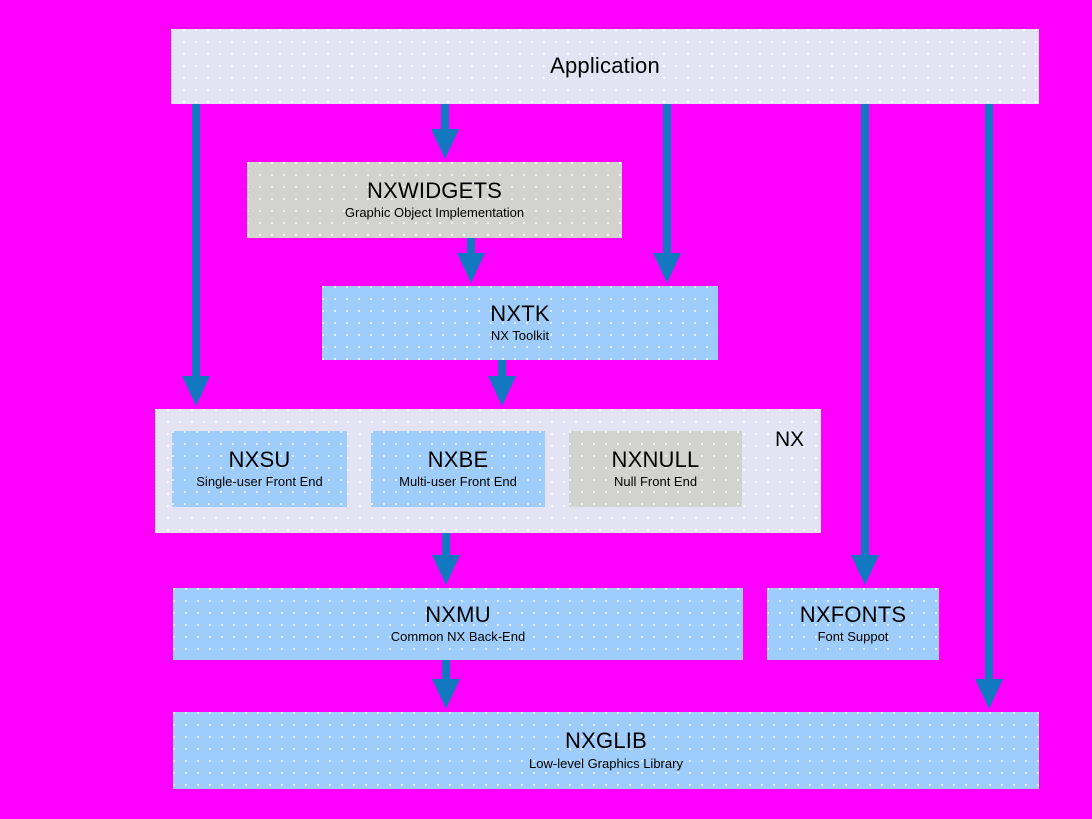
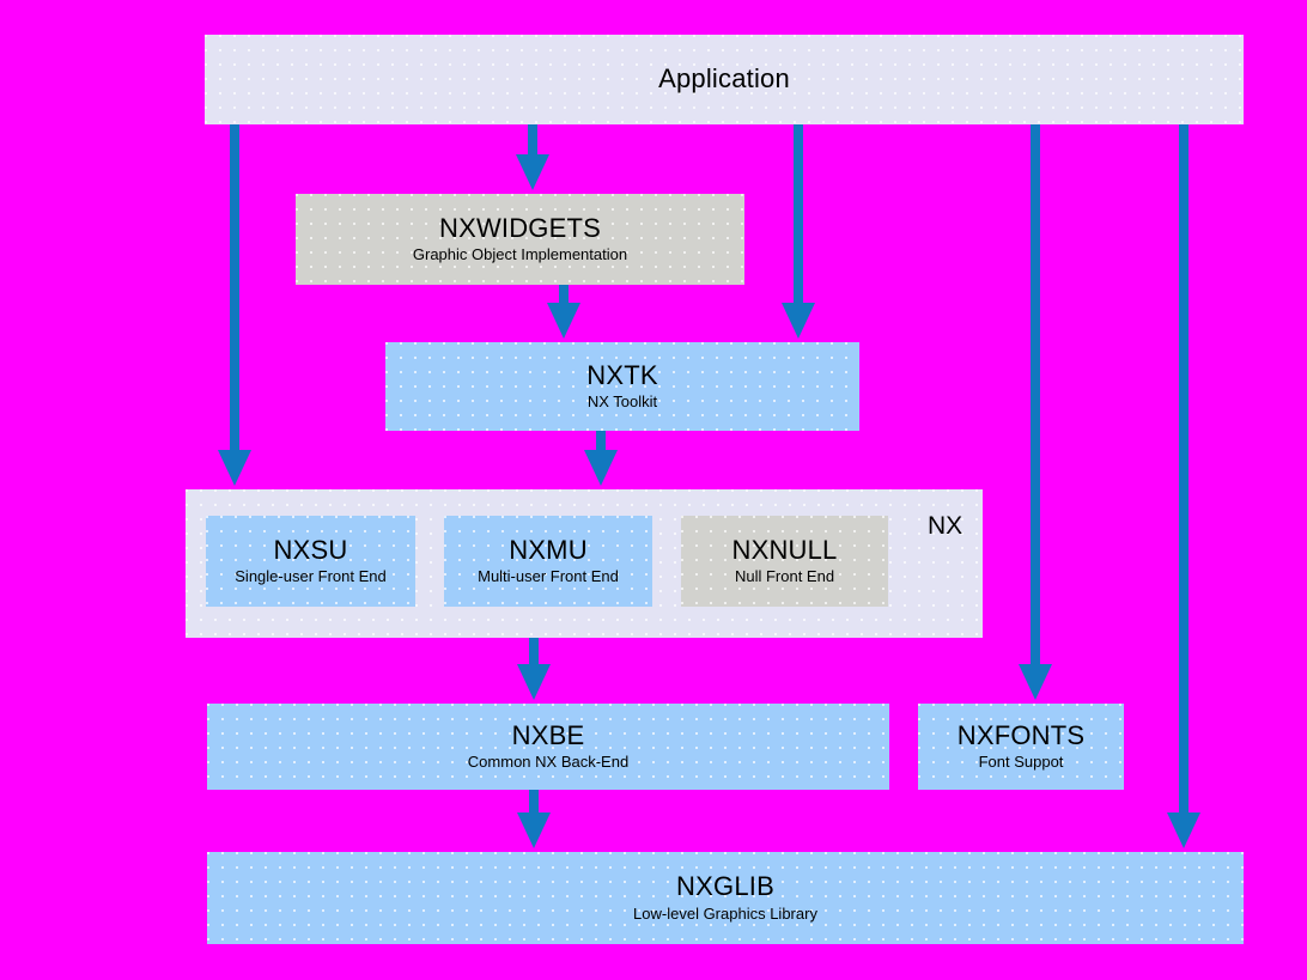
  Application
  NXWIDGETS
  Graphic Object Implementation
  NXTK
  NX Toolkit
  NXSU
  Single-user Front End
- NXBE
+ NXMU
  Multi-user Front End
  NXNULL
  Null Front End
- NXMU
+ NXBE
  Common NX Back-End
  NXFONTS
  Font Suppot
  NXGLIB
  Low-level Graphics Library
  NX
